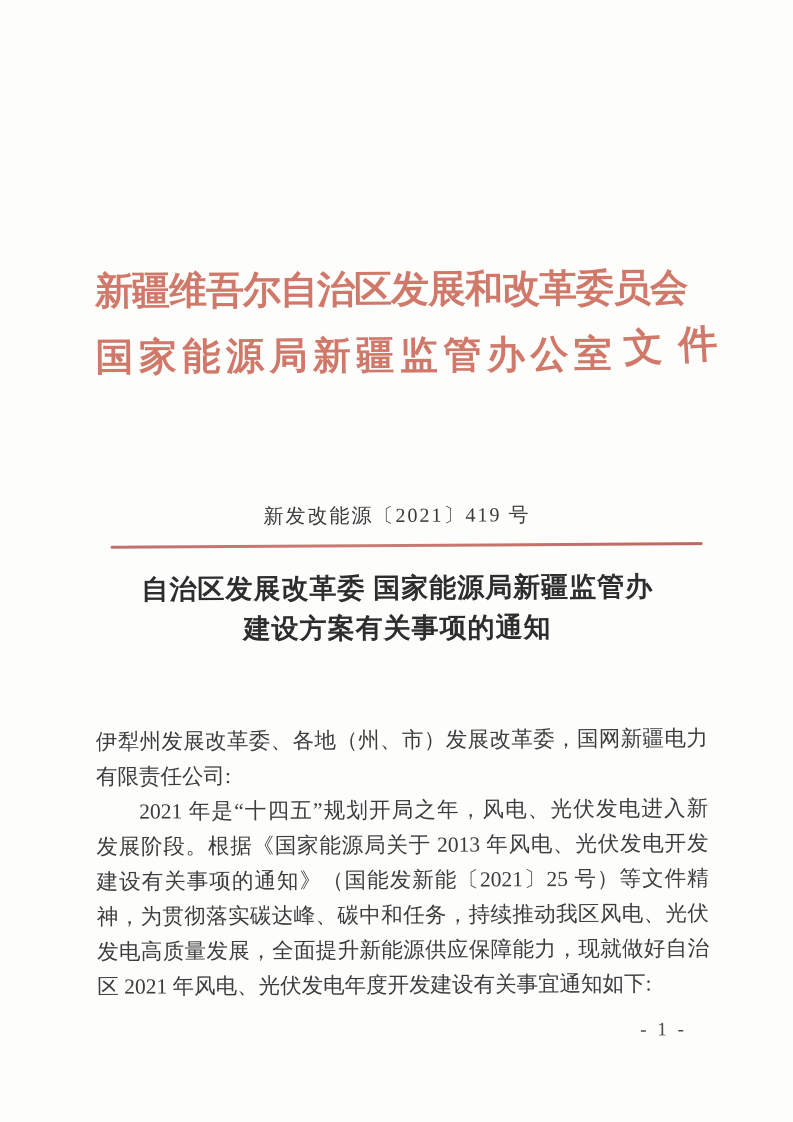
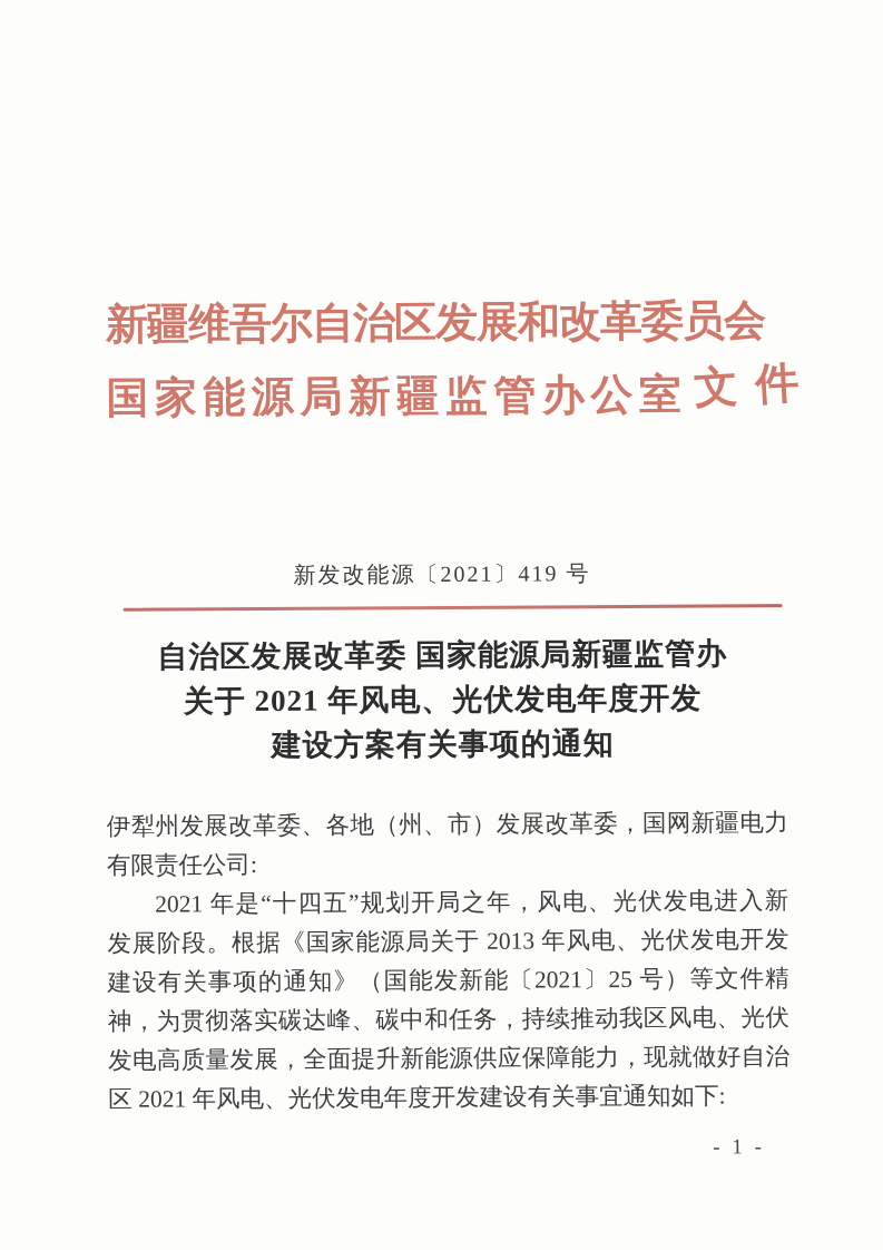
  新疆维吾尔自治区发展和改革委员会
  国家能源局新疆监管办公室
  新发改能源〔2021〕419 号
  自治区发展改革委 国家能源局新疆监管办
+ 关于 2021 年风电、光伏发电年度开发
  建设方案有关事项的通知
  伊犁州发展改革委、各地（州、市）发展改革委，国网新疆电力
  有限责任公司:
  2021 年是“十四五”规划开局之年，风电、光伏发电进入新
  发展阶段。根据《国家能源局关于 2013 年风电、光伏发电开发
  建设有关事项的通知》（国能发新能〔2021〕25 号）等文件精
  神，为贯彻落实碳达峰、碳中和任务，持续推动我区风电、光伏
  发电高质量发展，全面提升新能源供应保障能力，现就做好自治
  区 2021 年风电、光伏发电年度开发建设有关事宜通知如下:
  - 1 -
